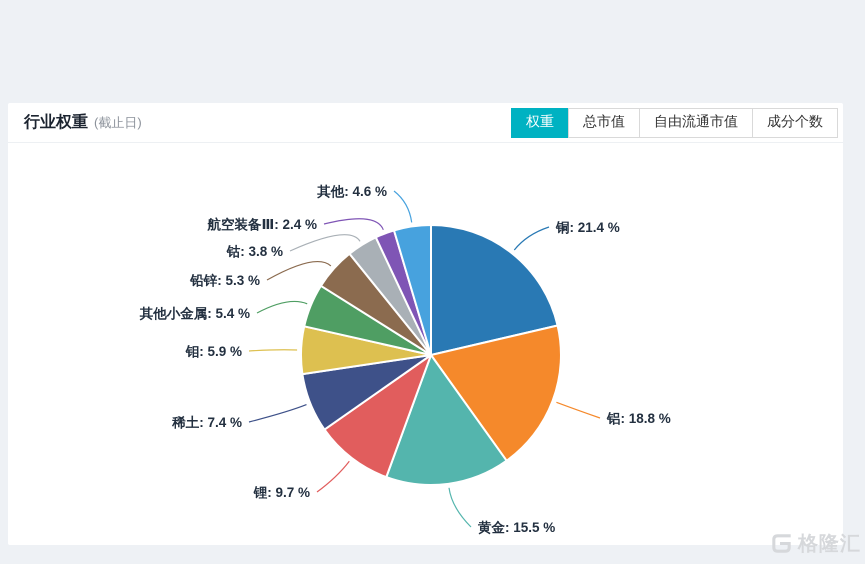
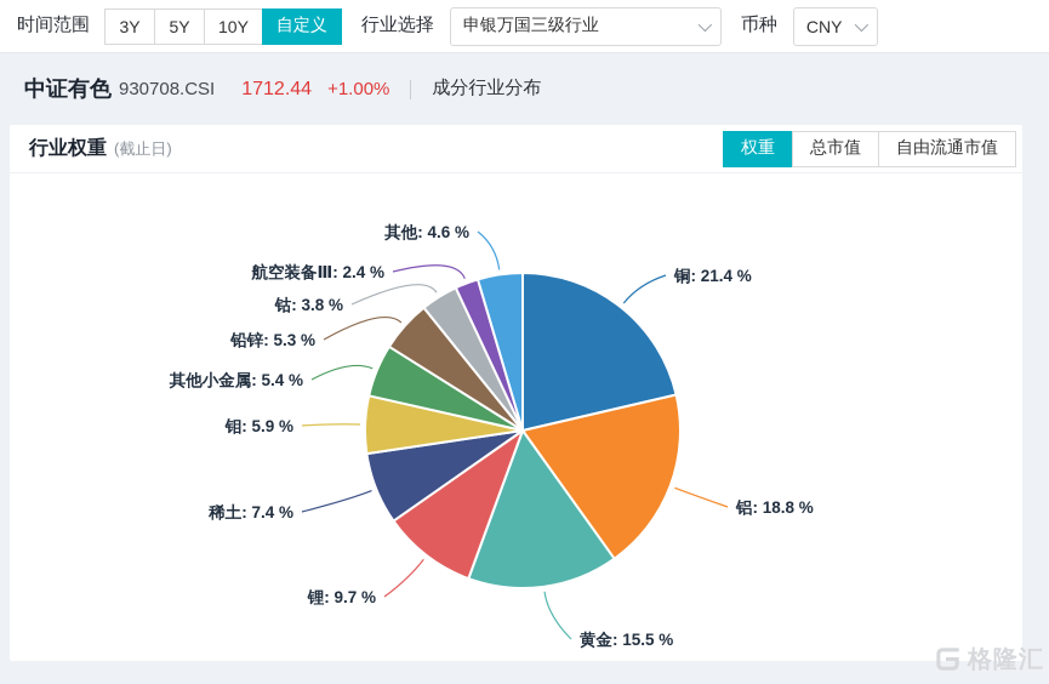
+ 时间范围
+ 3Y
+ 5Y
+ 10Y
+ 自定义
+ 行业选择
+ 申银万国三级行业
+ 币种
+ CNY
+ 中证有色
+ 930708.CSI
+ 1712.44
+ +1.00%
+ 成分行业分布
  行业权重
  (截止日)
  权重
  总市值
  自由流通市值
- 成分个数
  铜: 21.4 %
  铝: 18.8 %
  黄金: 15.5 %
  锂: 9.7 %
  稀土: 7.4 %
  钼: 5.9 %
  其他小金属: 5.4 %
  铅锌: 5.3 %
  钴: 3.8 %
  航空装备Ⅲ: 2.4 %
  其他: 4.6 %
  格隆汇
